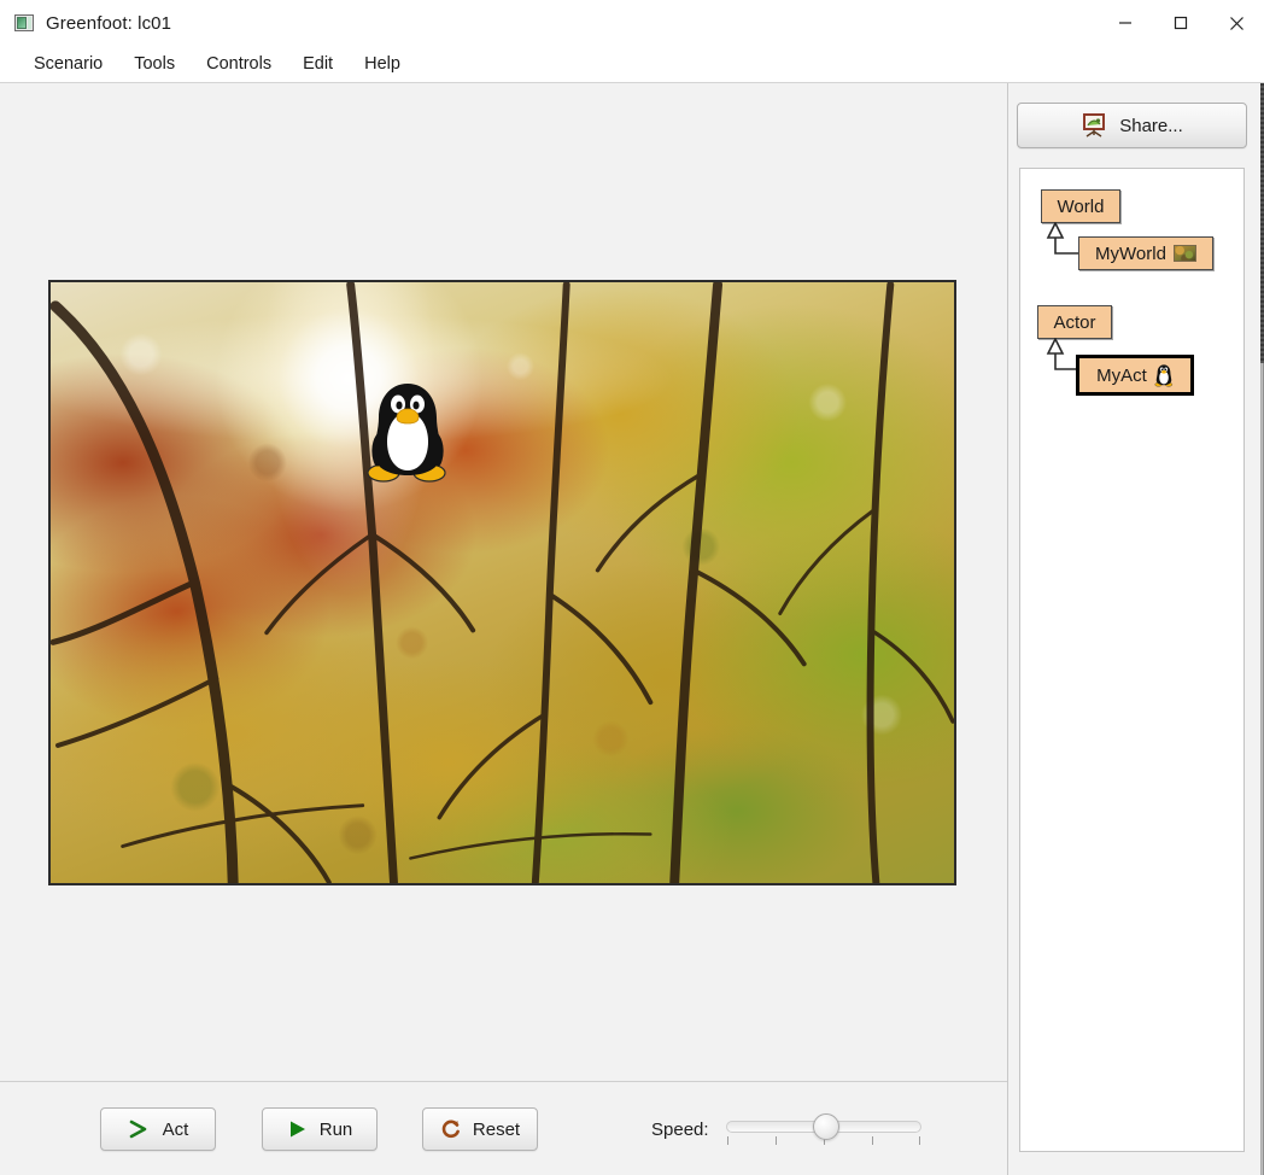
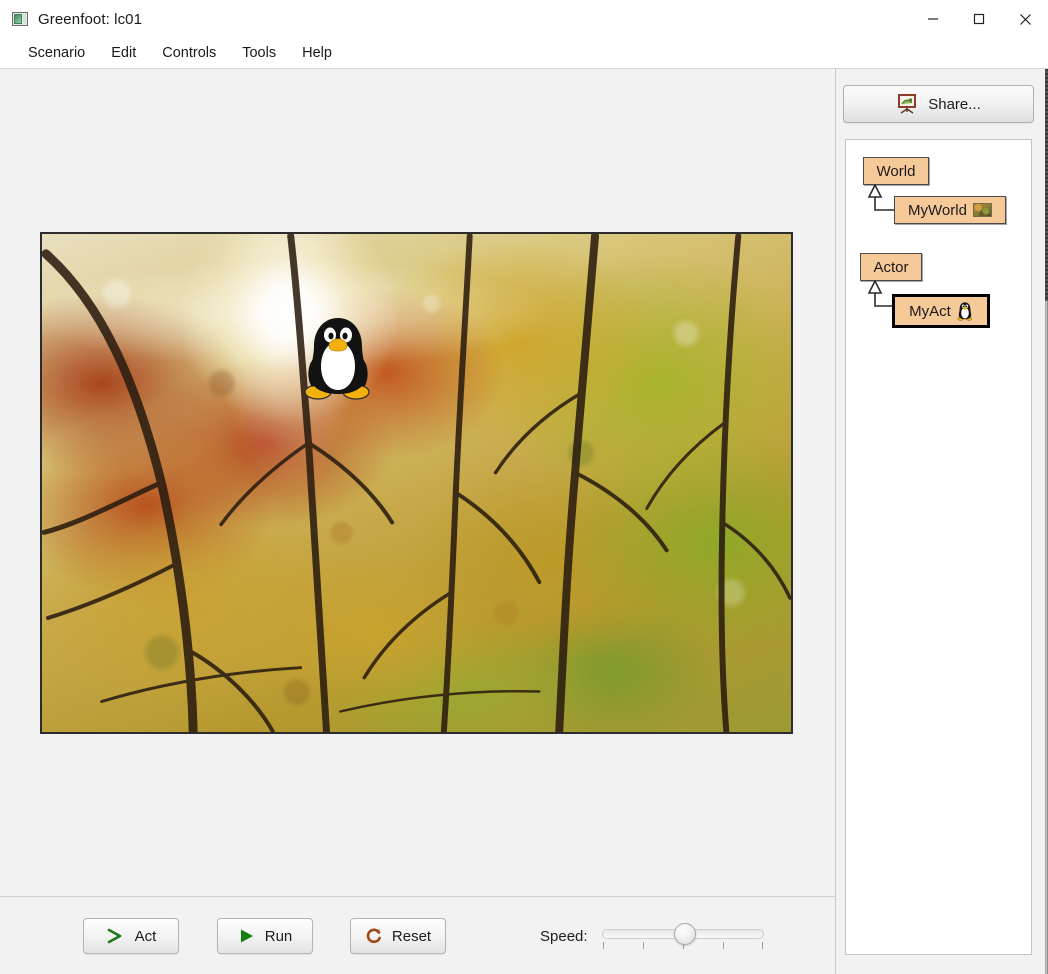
  Greenfoot: lc01
  Scenario
- Tools
+ Edit
  Controls
- Edit
+ Tools
  Help
  Act
  Run
  Reset
  Speed:
  Share...
  World
  MyWorld
  Actor
  MyAct
